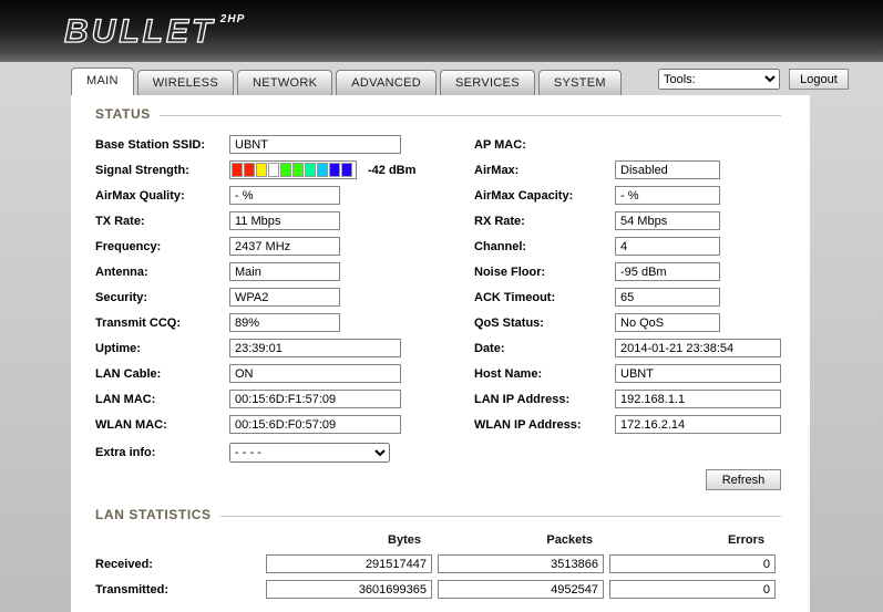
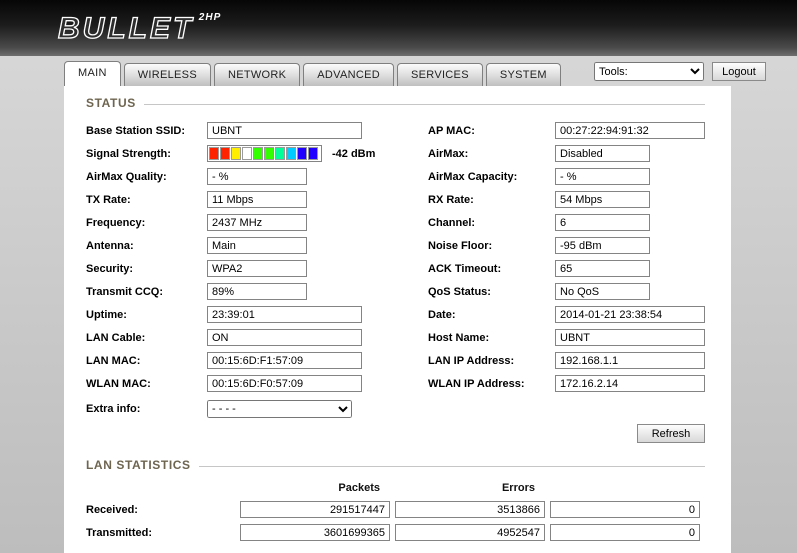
  BULLET 2HP
  MAIN
  WIRELESS
  NETWORK
  ADVANCED
  SERVICES
  SYSTEM
  Tools:
  Logout
  STATUS
  Base Station SSID:
  UBNT
  AP MAC:
+ 00:27:22:94:91:32
  Signal Strength:
  -42 dBm
  AirMax:
  Disabled
  AirMax Quality:
  - %
  AirMax Capacity:
  - %
  TX Rate:
  11 Mbps
  RX Rate:
  54 Mbps
  Frequency:
  2437 MHz
  Channel:
- 4
+ 6
  Antenna:
  Main
  Noise Floor:
  -95 dBm
  Security:
  WPA2
  ACK Timeout:
  65
  Transmit CCQ:
  89%
  QoS Status:
  No QoS
  Uptime:
  23:39:01
  Date:
  2014-01-21 23:38:54
  LAN Cable:
  ON
  Host Name:
  UBNT
  LAN MAC:
  00:15:6D:F1:57:09
  LAN IP Address:
  192.168.1.1
  WLAN MAC:
  00:15:6D:F0:57:09
  WLAN IP Address:
  172.16.2.14
  Extra info:
  - - - -
  Refresh
  LAN STATISTICS
- Bytes
  Packets
  Errors
  Received:
  291517447
  3513866
  0
  Transmitted:
  3601699365
  4952547
  0
